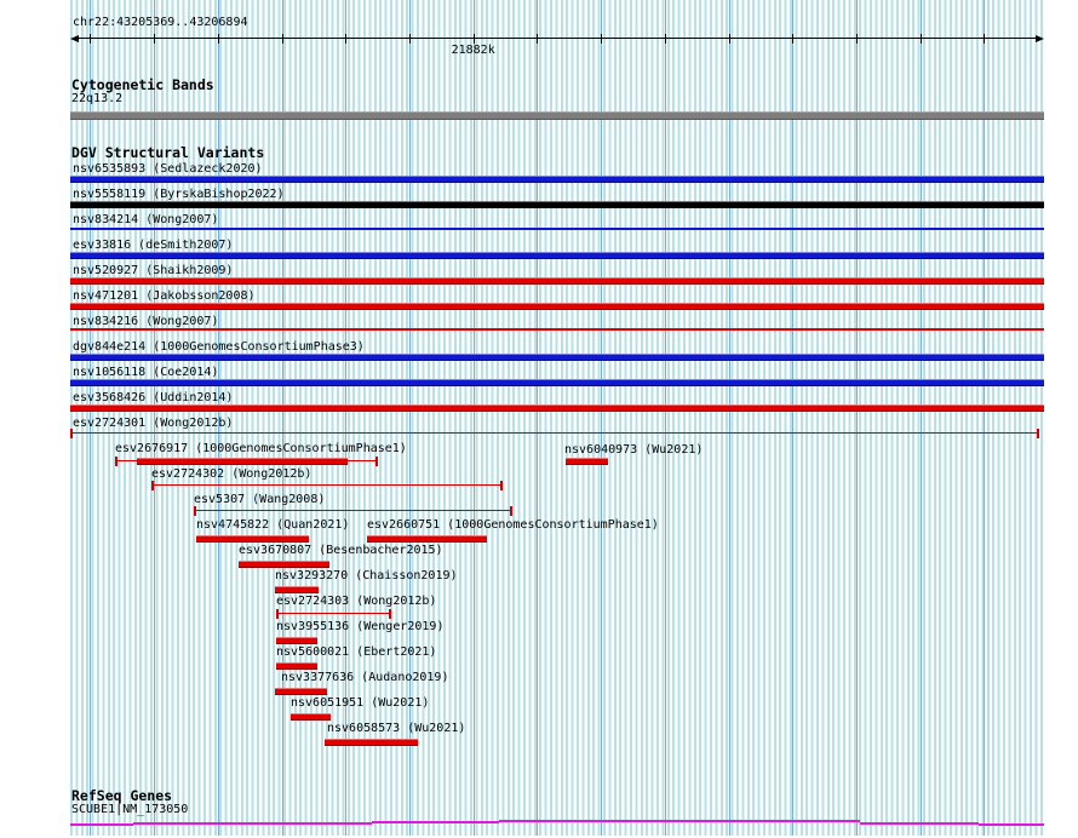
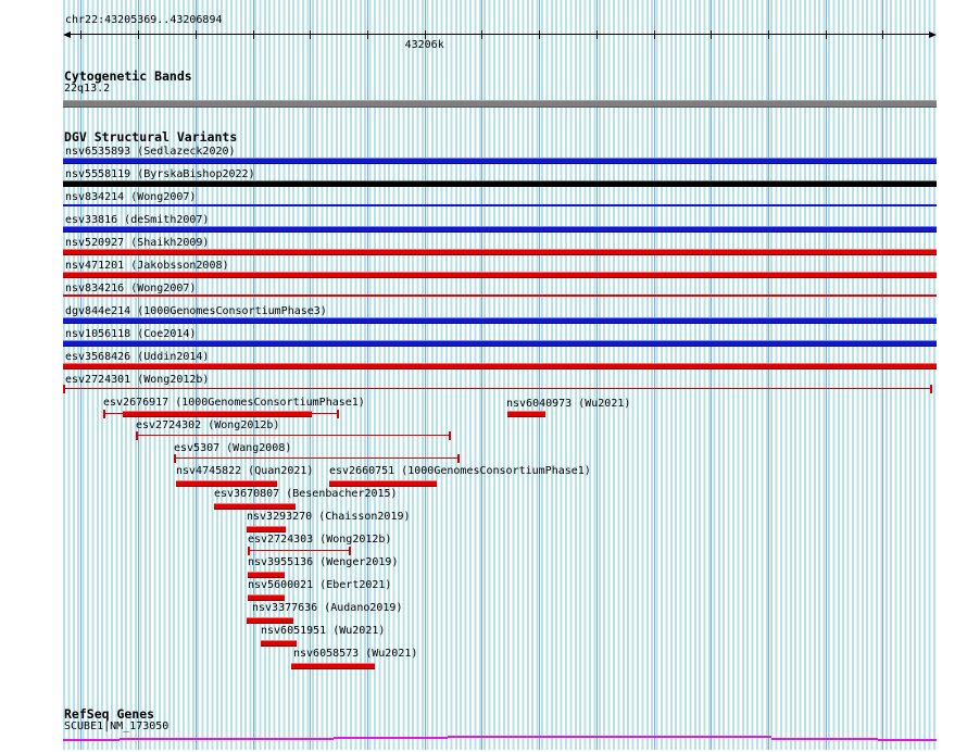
  chr22:43205369..43206894
- 21882k
+ 43206k
  Cytogenetic Bands
  22q13.2
  DGV Structural Variants
  nsv6535893 (Sedlazeck2020)
  nsv5558119 (ByrskaBishop2022)
  nsv834214 (Wong2007)
  esv33816 (deSmith2007)
  nsv520927 (Shaikh2009)
  nsv471201 (Jakobsson2008)
  nsv834216 (Wong2007)
  dgv844e214 (1000GenomesConsortiumPhase3)
  nsv1056118 (Coe2014)
  esv3568426 (Uddin2014)
  esv2724301 (Wong2012b)
  esv2676917 (1000GenomesConsortiumPhase1)
  nsv6040973 (Wu2021)
  esv2724302 (Wong2012b)
  esv5307 (Wang2008)
  nsv4745822 (Quan2021)
  esv2660751 (1000GenomesConsortiumPhase1)
  esv3670807 (Besenbacher2015)
  nsv3293270 (Chaisson2019)
  esv2724303 (Wong2012b)
  nsv3955136 (Wenger2019)
  nsv5600021 (Ebert2021)
  nsv3377636 (Audano2019)
  nsv6051951 (Wu2021)
  nsv6058573 (Wu2021)
  RefSeq Genes
  SCUBE1|NM_173050
